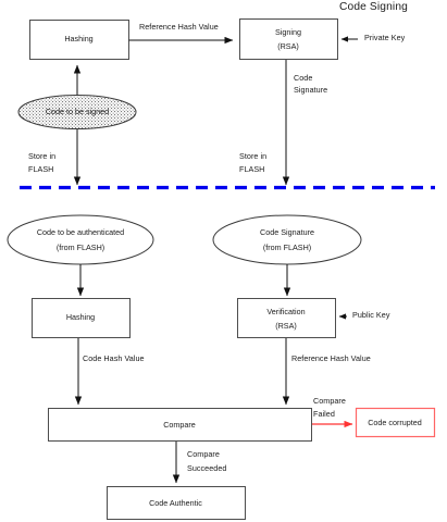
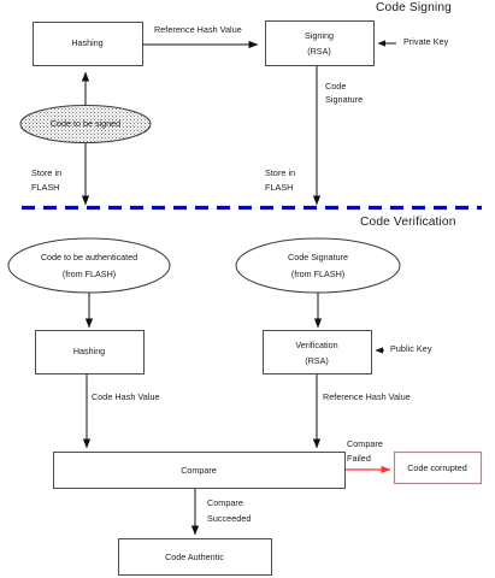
  Code Signing
+ Code Verification
  Hashing
  Signing
  (RSA)
  Reference Hash Value
  Private Key
  Code to be signed
  Code
  Signature
  Store in
  FLASH
  Store in
  FLASH
  Code to be authenticated
  (from FLASH)
  Code Signature
  (from FLASH)
  Hashing
  Verification
  (RSA)
  Public Key
  Code Hash Value
  Reference Hash Value
  Compare
  Compare
  Failed
  Code corrupted
  Compare
  Succeeded
  Code Authentic
